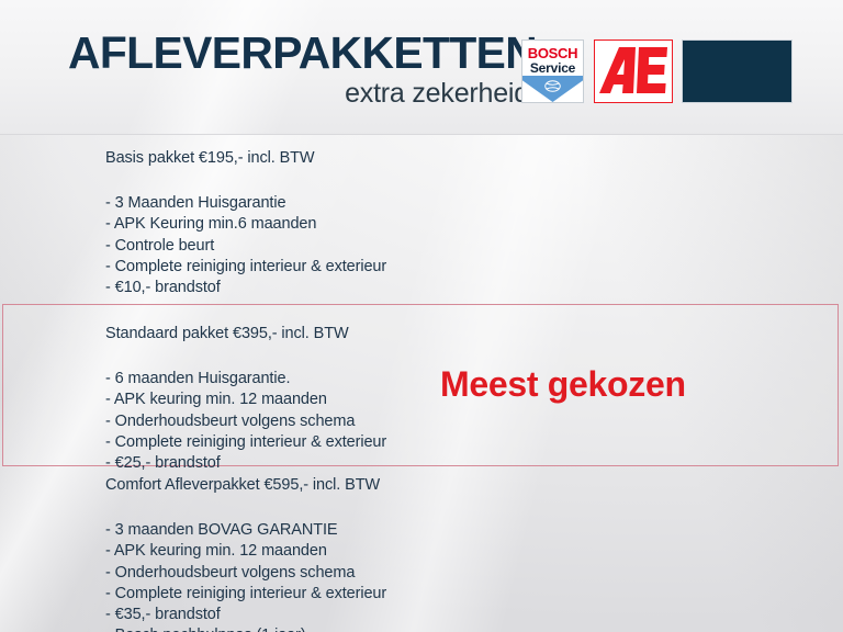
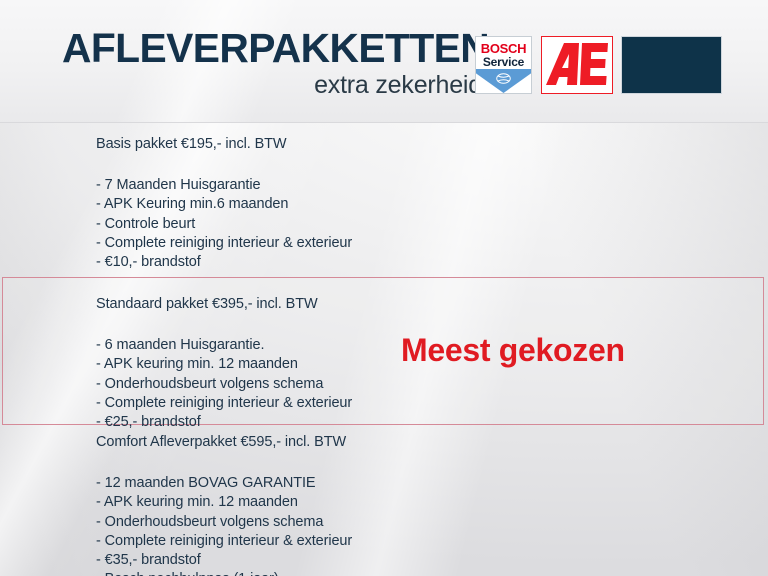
  AFLEVERPAKKETTE
  extra zekerhei
  BOSCH
  Service
  Meest gekozen
  Basis pakket €195,- incl. BTW
- - 3 Maanden Huisgarantie
+ - 7 Maanden Huisgarantie
  - APK Keuring min.6 maanden
  - Controle beurt
  - Complete reiniging interieur & exterieur
  - €10,- brandstof
  Standaard pakket €395,- incl. BTW
  - 6 maanden Huisgarantie.
  - APK keuring min. 12 maanden
  - Onderhoudsbeurt volgens schema
  - Complete reiniging interieur & exterieur
  - €25,- brandstof
  Comfort Afleverpakket €595,- incl. BTW
- - 3 maanden BOVAG GARANTIE
+ - 12 maanden BOVAG GARANTIE
  - APK keuring min. 12 maanden
  - Onderhoudsbeurt volgens schema
  - Complete reiniging interieur & exterieur
  - €35,- brandstof
